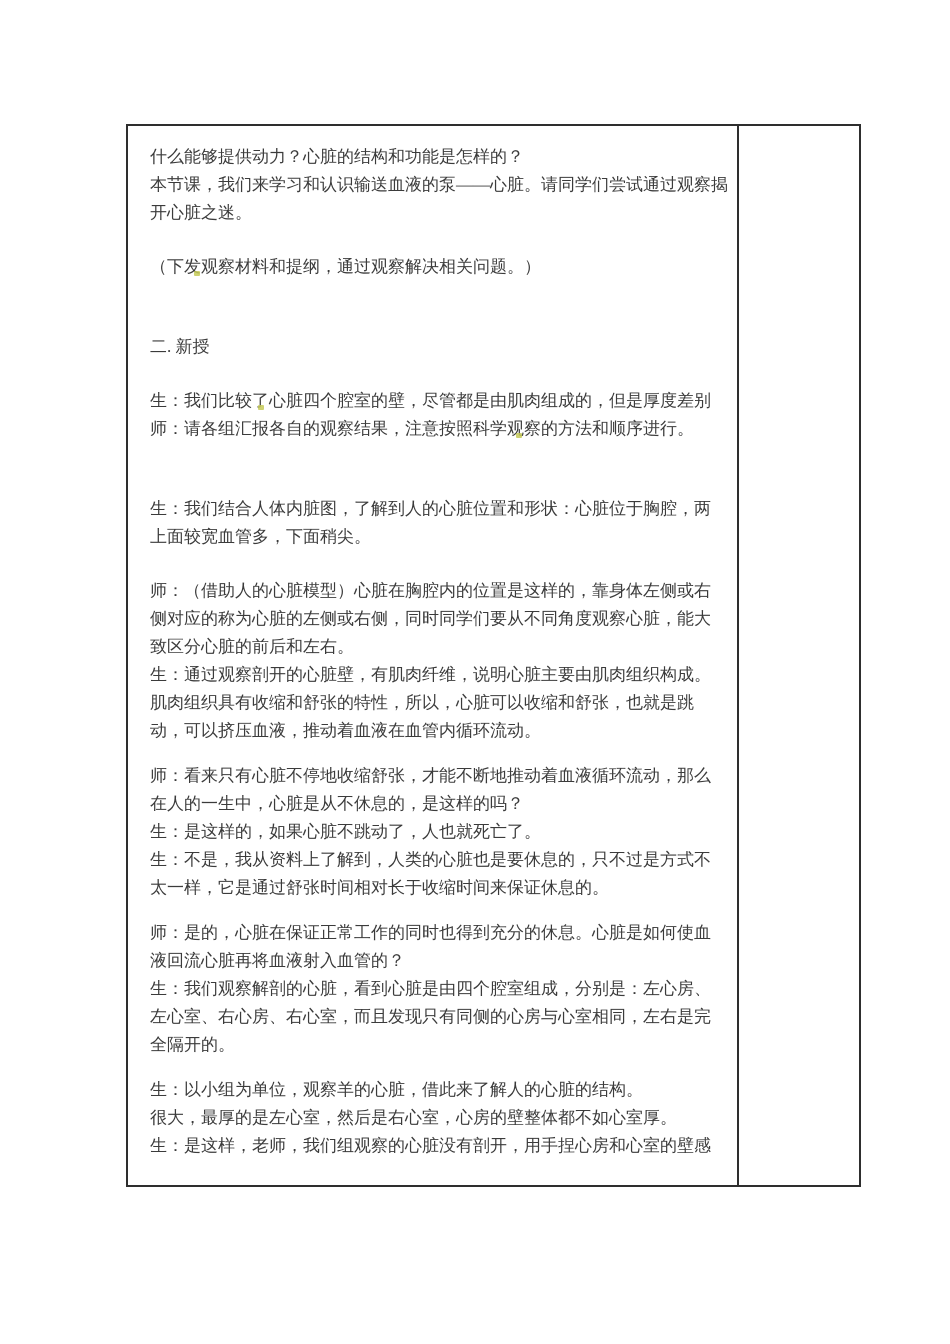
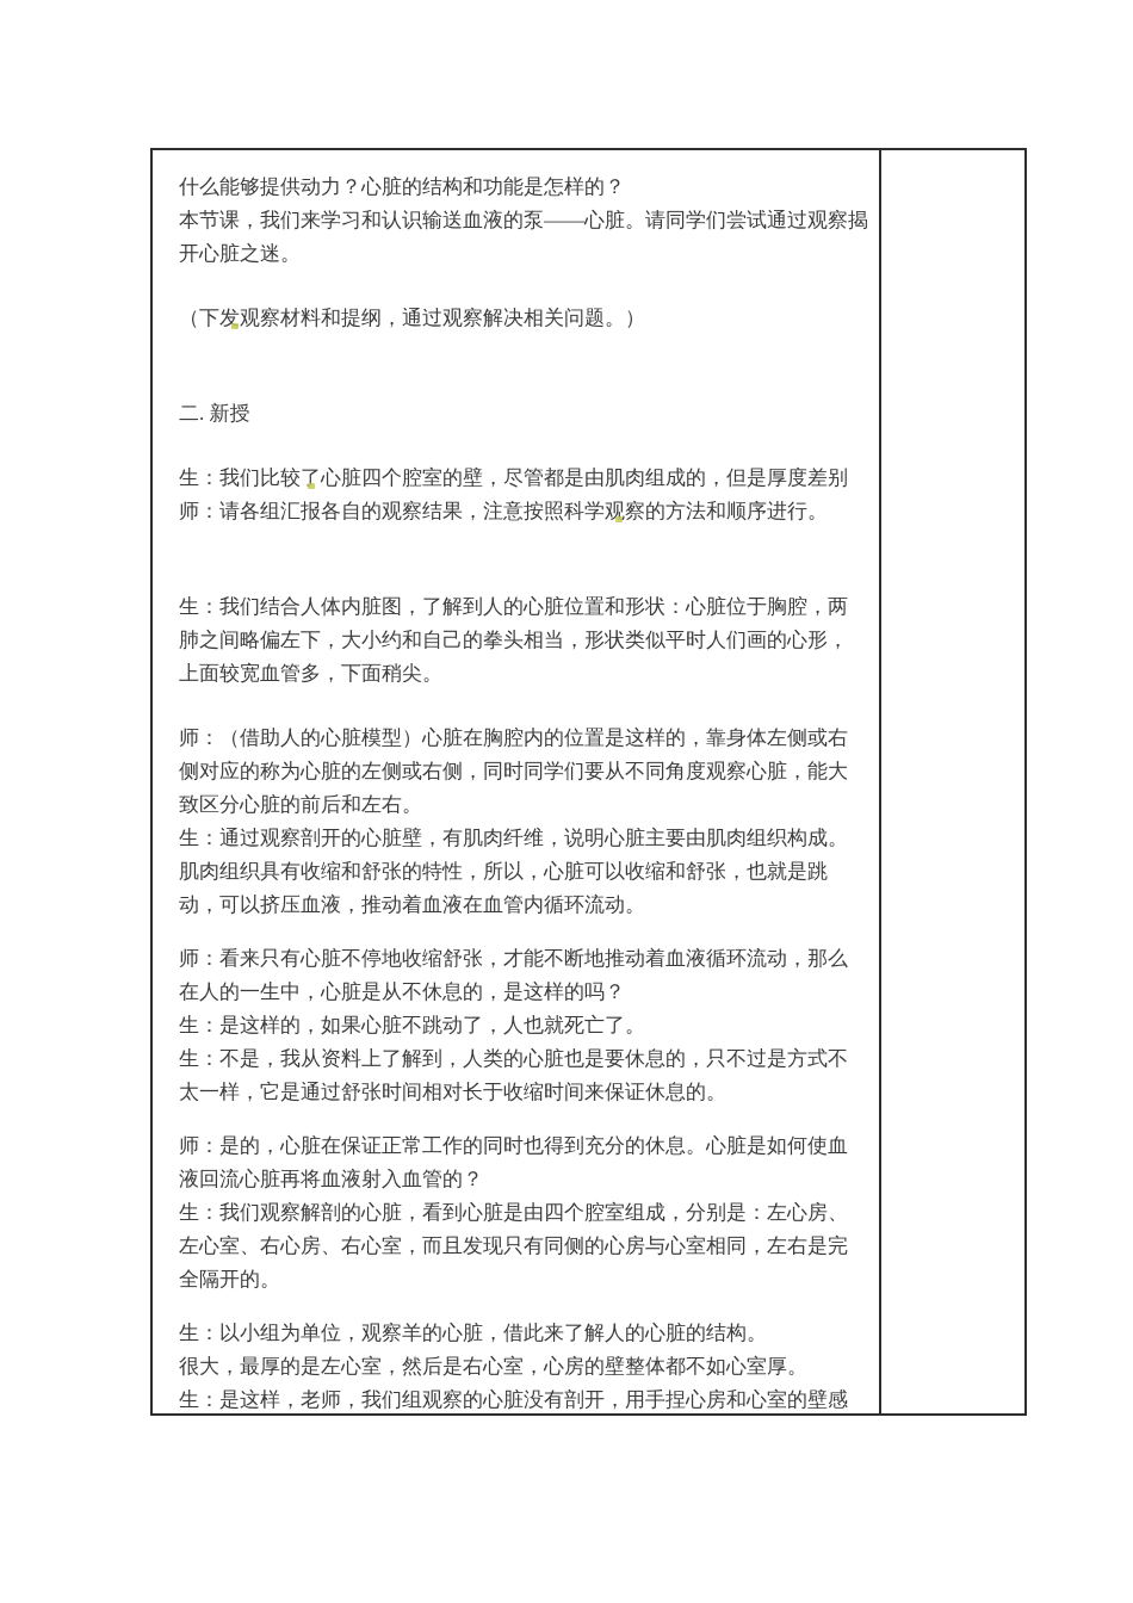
  什么能够提供动力？心脏的结构和功能是怎样的？
  本节课，我们来学习和认识输送血液的泵——心脏。请同学们尝试通过观察揭
  开心脏之迷。
  （下发观察材料和提纲，通过观察解决相关问题。）
  二. 新授
  生：我们比较了心脏四个腔室的壁，尽管都是由肌肉组成的，但是厚度差别
  师：请各组汇报各自的观察结果，注意按照科学观察的方法和顺序进行。
  生：我们结合人体内脏图，了解到人的心脏位置和形状：心脏位于胸腔，两
+ 肺之间略偏左下，大小约和自己的拳头相当，形状类似平时人们画的心形，
  上面较宽血管多，下面稍尖。
  师：（借助人的心脏模型）心脏在胸腔内的位置是这样的，靠身体左侧或右
  侧对应的称为心脏的左侧或右侧，同时同学们要从不同角度观察心脏，能大
  致区分心脏的前后和左右。
  生：通过观察剖开的心脏壁，有肌肉纤维，说明心脏主要由肌肉组织构成。
  肌肉组织具有收缩和舒张的特性，所以，心脏可以收缩和舒张，也就是跳
  动，可以挤压血液，推动着血液在血管内循环流动。
  师：看来只有心脏不停地收缩舒张，才能不断地推动着血液循环流动，那么
  在人的一生中，心脏是从不休息的，是这样的吗？
  生：是这样的，如果心脏不跳动了，人也就死亡了。
  生：不是，我从资料上了解到，人类的心脏也是要休息的，只不过是方式不
  太一样，它是通过舒张时间相对长于收缩时间来保证休息的。
  师：是的，心脏在保证正常工作的同时也得到充分的休息。心脏是如何使血
  液回流心脏再将血液射入血管的？
  生：我们观察解剖的心脏，看到心脏是由四个腔室组成，分别是：左心房、
  左心室、右心房、右心室，而且发现只有同侧的心房与心室相同，左右是完
  全隔开的。
  生：以小组为单位，观察羊的心脏，借此来了解人的心脏的结构。
  很大，最厚的是左心室，然后是右心室，心房的壁整体都不如心室厚。
  生：是这样，老师，我们组观察的心脏没有剖开，用手捏心房和心室的壁感
